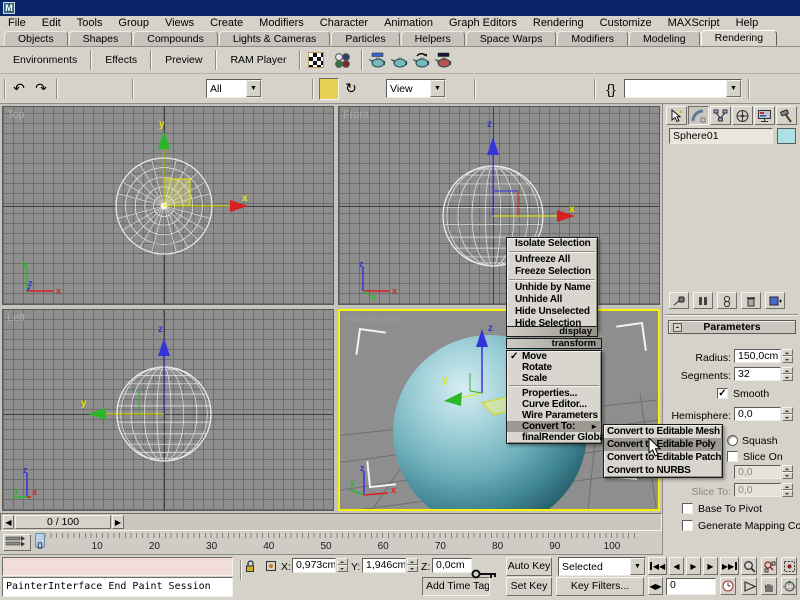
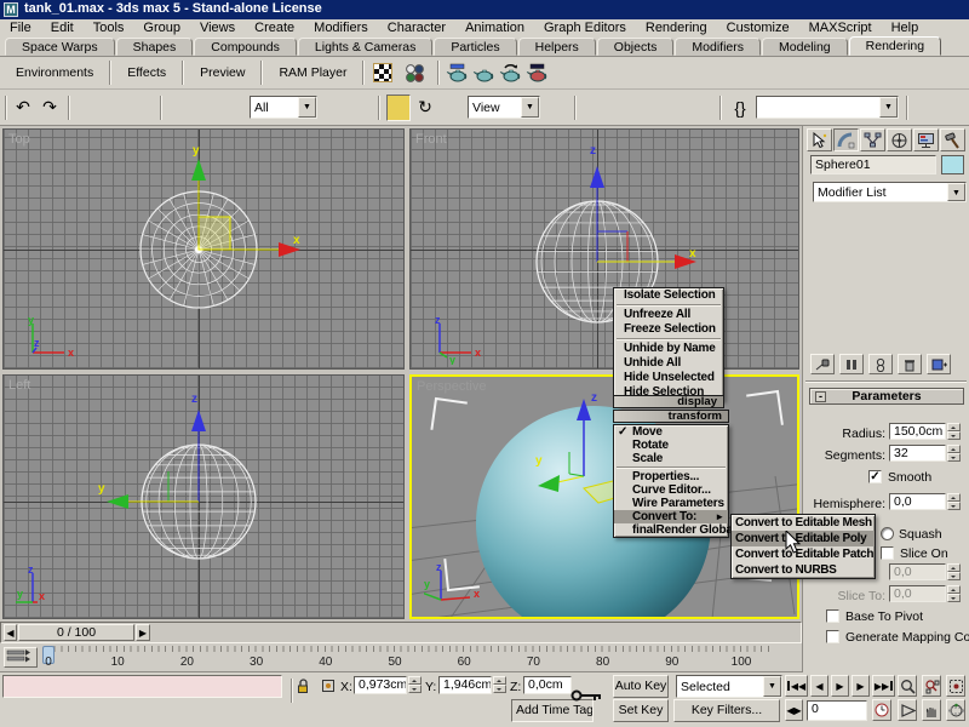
  M
+ tank_01.max - 3ds max 5 - Stand-alone License
  File
  Edit
  Tools
  Group
  Views
  Create
  Modifiers
  Character
  Animation
  Graph Editors
  Rendering
  Customize
  MAXScript
  Help
- Objects
+ Space Warps
  Shapes
  Compounds
  Lights & Cameras
  Particles
  Helpers
- Space Warps
+ Objects
  Modifiers
  Modeling
  Rendering
  Environments
  Effects
  Preview
  RAM Player
  ↶
  ↷
  All
  ↻
  View
  {}
  y
  x
  z
  Top
  y
  x
  z
  x
  y
  Front
  z
  x
  z
  y
  x
  Left
  y
  z
  z
  x
  y
  z
  y
  Sphere01
+ Modifier List
  -
  Parameters
  Radius:
  150,0cm
  Segments:
  32
  ✓
  Smooth
  Hemisphere:
  0,0
  Squash
  Slice On
  0,0
  Slice To:
  0,0
  Base To Pivot
  Generate Mapping Co
  ◀
  0 / 100
  ▶
  0
  10
  20
  30
  40
  50
  60
  70
  80
  90
  100
- PainterInterface End Paint Session
  X:
  0,973cm
  Y:
  1,946cm
  Z:
  0,0cm
  Add Time Tag
  Auto Key
  Set Key
  Selected
  Key Filters...
  ◀◀
  ◀
  ▶
  ▶
  ▶▶
  ◀▶
  0
  Isolate Selection
  Unfreeze All
  Freeze Selection
  Unhide by Name
  Unhide All
  Hide Unselected
  Hide Selection
  display
  transform
  Move
  ✓
  Rotate
  Scale
  Properties...
  Curve Editor...
  Wire Parameters
  Convert To:
  ►
  finalRender Glob
  Convert to Editable Mesh
  Convert t Editable Poly
  Convert to Editable Patch
  Convert to NURBS
